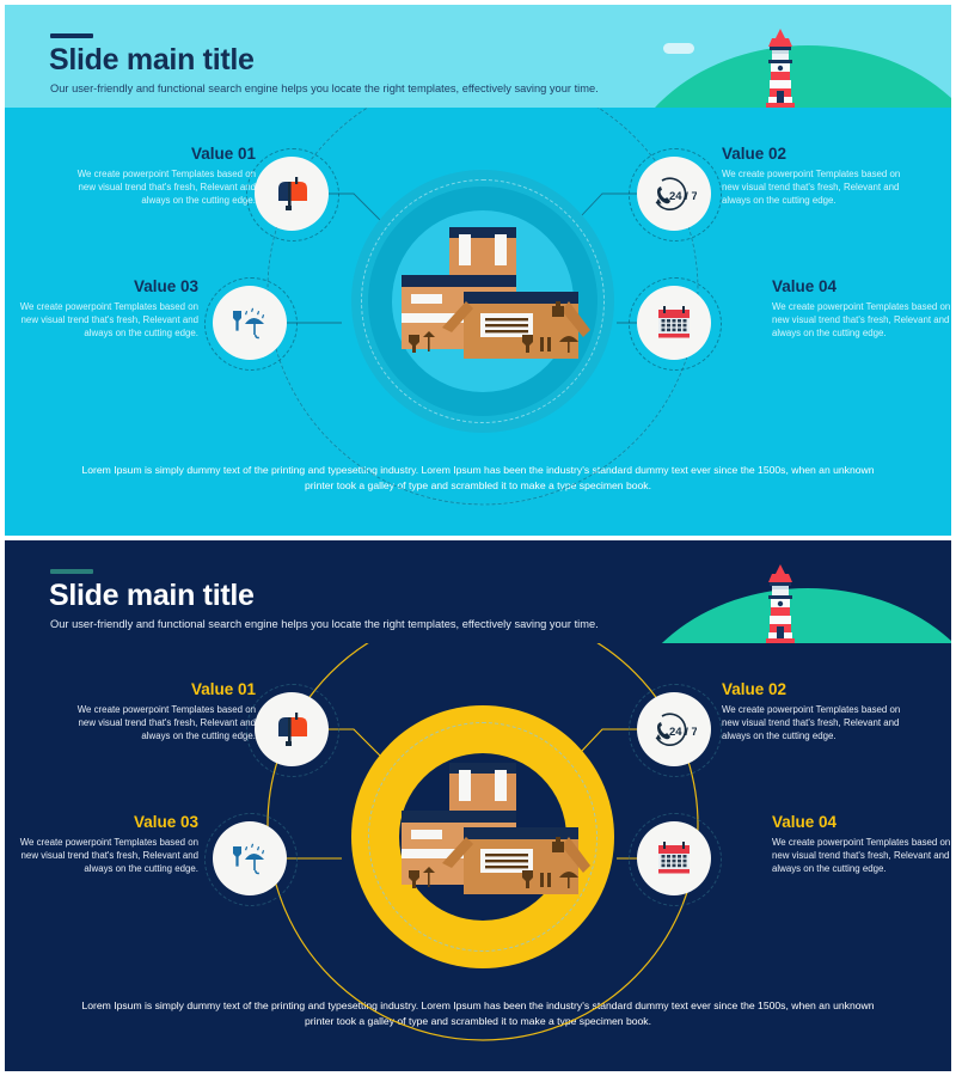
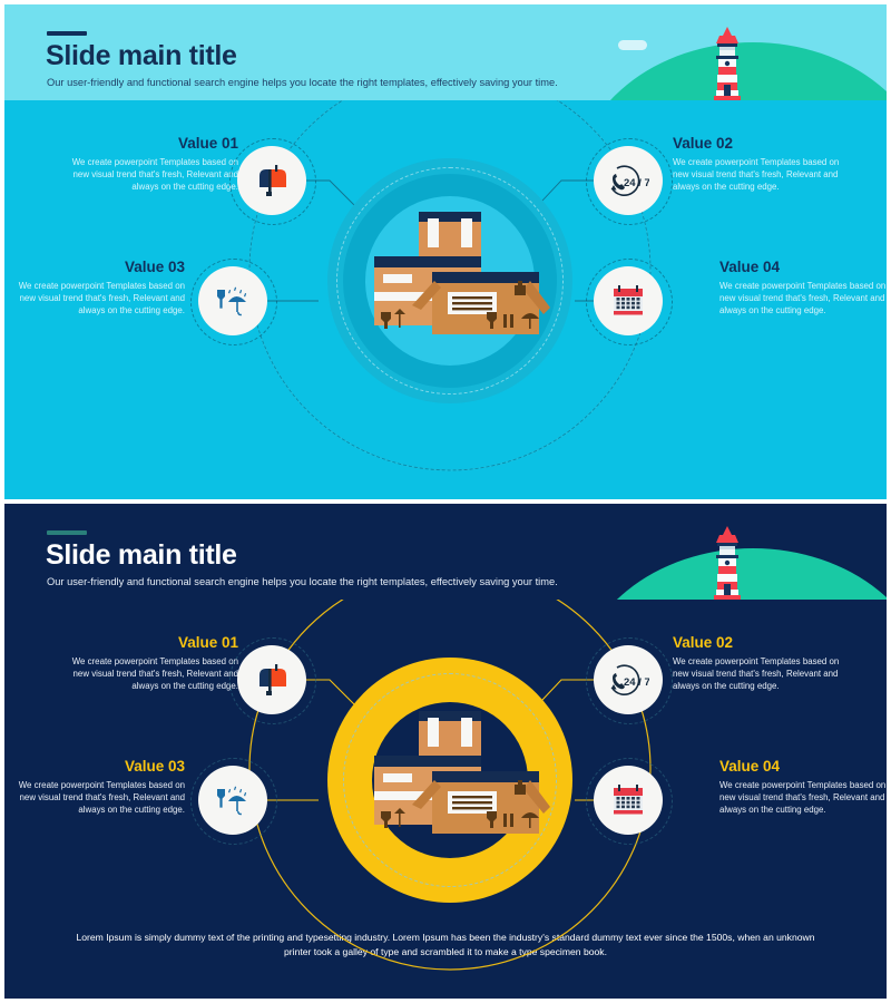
  Slide main title
  Our user-friendly and functional search engine helps you locate the right templates, effectively saving your time.
  Value 01
  We create powerpoint Templates based o new visual trend that's fresh, Relevant a always on the cutting edg
  Value 02
  We create powerpoint Templates based on new visual trend that's fresh, Relevant and always on the cutting edge.
  Value 03
  We create powerpoint Templates based on new visual trend that's fresh, Relevant and always on the cutting edge.
  Value 04
  We create powerpoint Templates based on new visual trend that's fresh, Relevant and always on the cutting edge.
  24 / 7
- Lorem Ipsum is simply dummy text of the printing and typesetting industry. Lorem Ipsum has been the industry's standard dummy text ever since the 1500s, when an unknown printer took a galley of type and scrambled it to make a type specimen book.
  Slide main title
  Our user-friendly and functional search engine helps you locate the right templates, effectively saving your time.
  Value 01
  We create powerpoint Templates based o new visual trend that's fresh, Relevant a always on the cutting edg
  Value 02
  We create powerpoint Templates based on new visual trend that's fresh, Relevant and always on the cutting edge.
  Value 03
  We create powerpoint Templates based on new visual trend that's fresh, Relevant and always on the cutting edge.
  Value 04
  We create powerpoint Templates based on new visual trend that's fresh, Relevant and always on the cutting edge.
  24 / 7
  Lorem Ipsum is simply dummy text of the printing and typesettng industry. Lorem Ipsum has been the industry's sandard dummy text ever since the 1500s, when an unknown printer took a galley of type and scrambled it to make a type specimen book.
